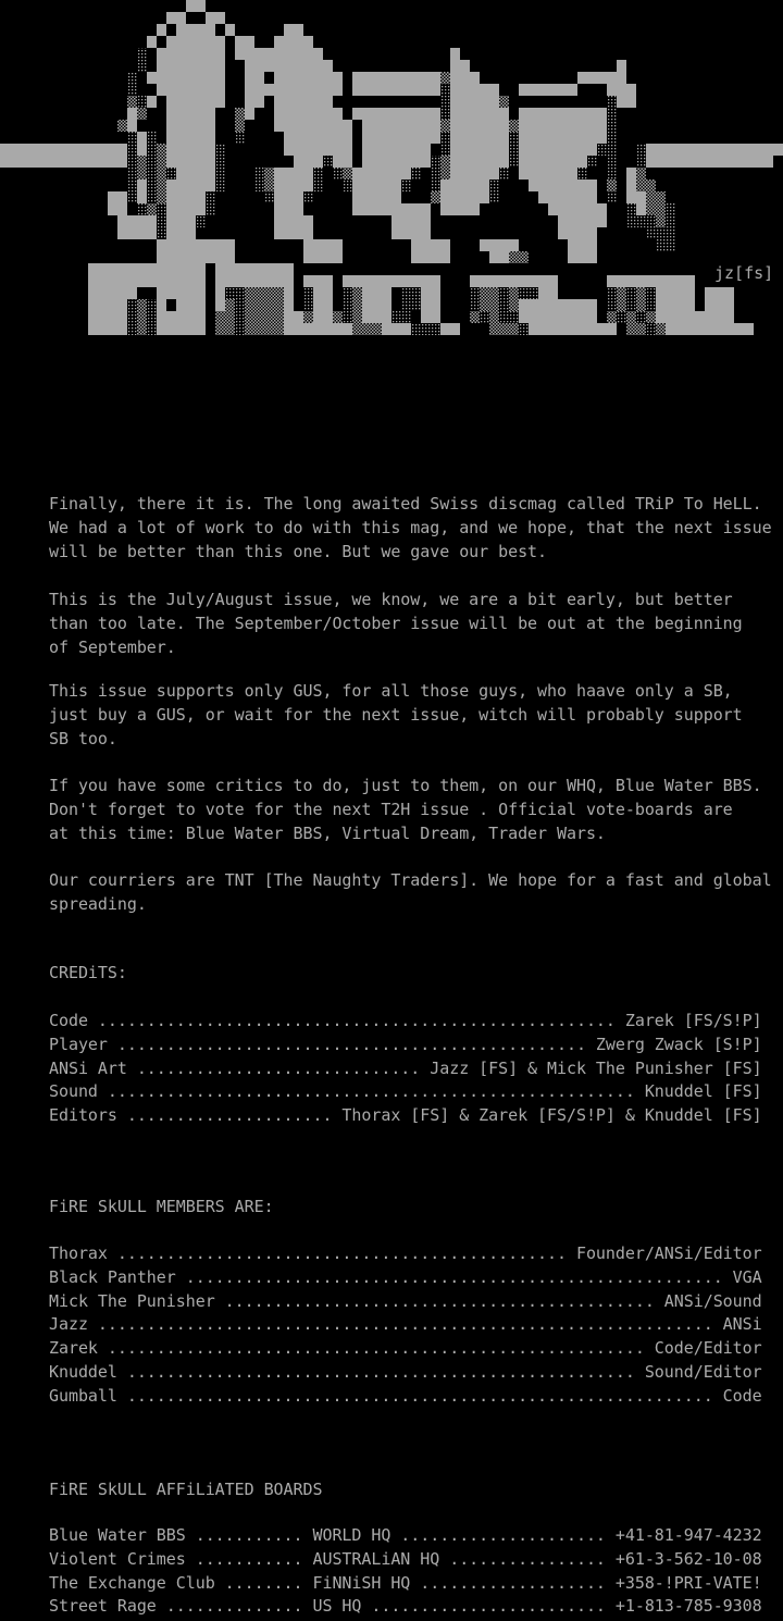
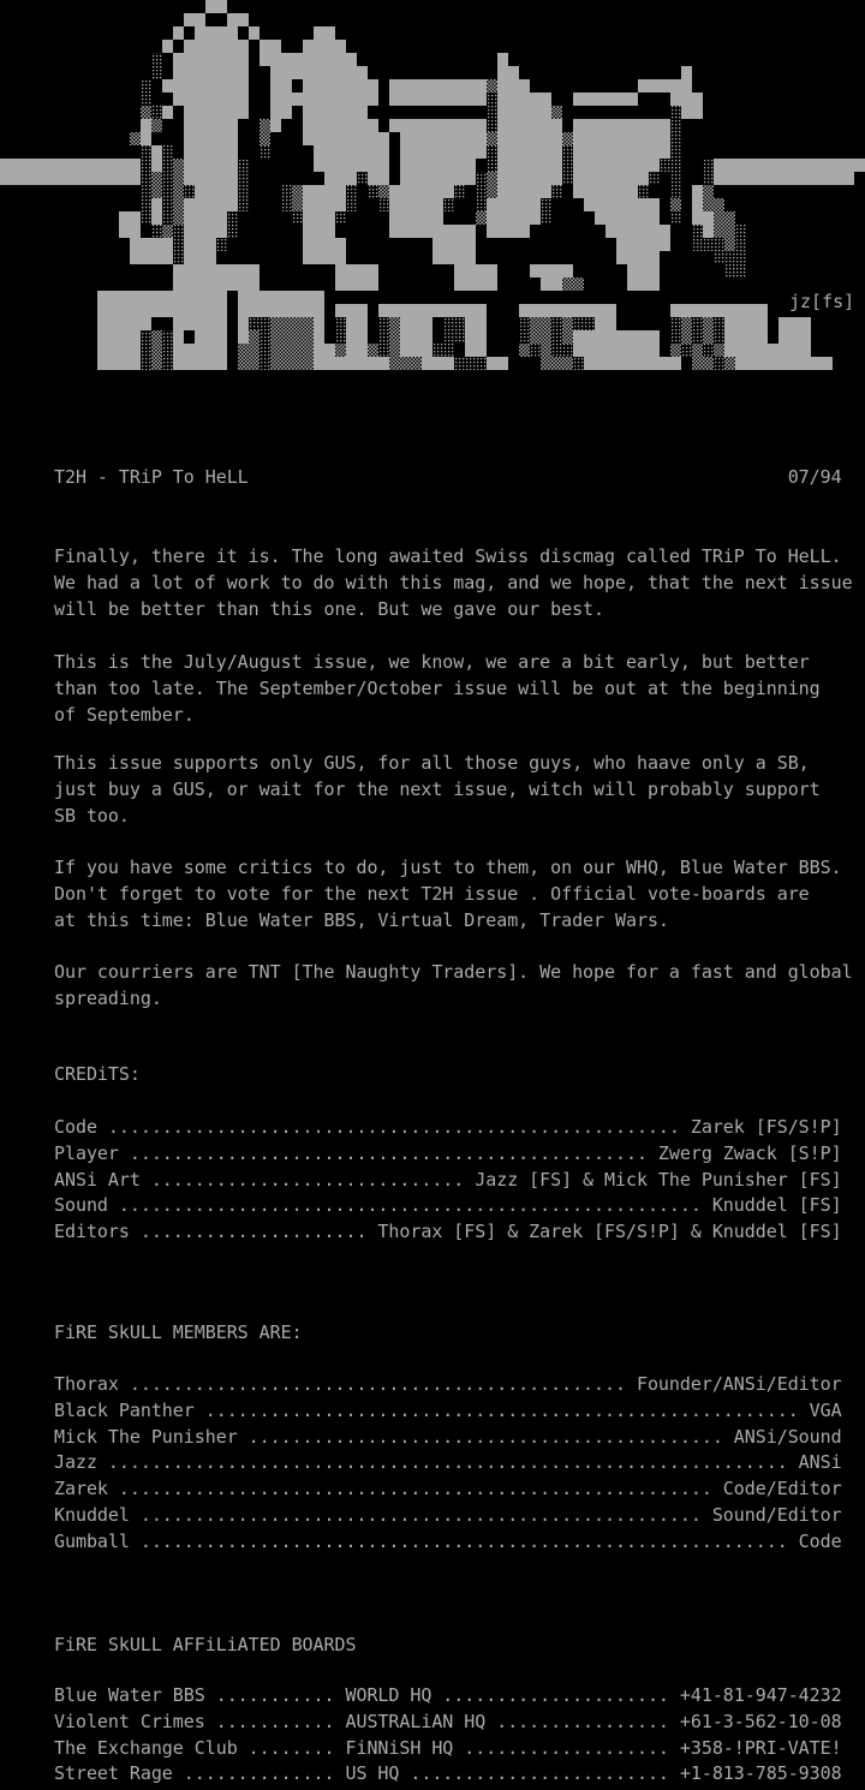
  jz[fs]
+ T2H - TRiP To HeLL 07/94
  Finally, there it is. The long awaited Swiss discmag called TRiP To HeLL.
  We had a lot of work to do with this mag, and we hope, that the next issue
  will be better than this one. But we gave our best.
  This is the July/August issue, we know, we are a bit early, but better
  than too late. The September/October issue will be out at the beginning
  of September.
  This issue supports only GUS, for all those guys, who haave only a SB,
  just buy a GUS, or wait for the next issue, witch will probably support
  SB too.
  If you have some critics to do, just to them, on our WHQ, Blue Water BBS.
  Don't forget to vote for the next T2H issue . Official vote-boards are
  at this time: Blue Water BBS, Virtual Dream, Trader Wars.
  Our courriers are TNT [The Naughty Traders]. We hope for a fast and global
  spreading.
  CREDiTS:
  Code ..................................................... Zarek [FS/S!P]
  Player ................................................ Zwerg Zwack [S!P]
  ANSi Art ............................. Jazz [FS] & Mick The Punisher [FS]
  Sound ...................................................... Knuddel [FS]
  Editors ..................... Thorax [FS] & Zarek [FS/S!P] & Knuddel [FS]
  FiRE SkULL MEMBERS ARE:
  Thorax .............................................. Founder/ANSi/Editor
  Black Panther ....................................................... VGA
  Mick The Punisher ............................................ ANSi/Sound
  Jazz ............................................................... ANSi
  Zarek ....................................................... Code/Editor
  Knuddel .................................................... Sound/Editor
  Gumball ............................................................ Code
  FiRE SkULL AFFiLiATED BOARDS
  Blue Water BBS ........... WORLD HQ ..................... +41-81-947-4232
  Violent Crimes ........... AUSTRALiAN HQ ................ +61-3-562-10-08
  The Exchange Club ........ FiNNiSH HQ ................... +358-!PRI-VATE!
  Street Rage .............. US HQ ........................ +1-813-785-9308
